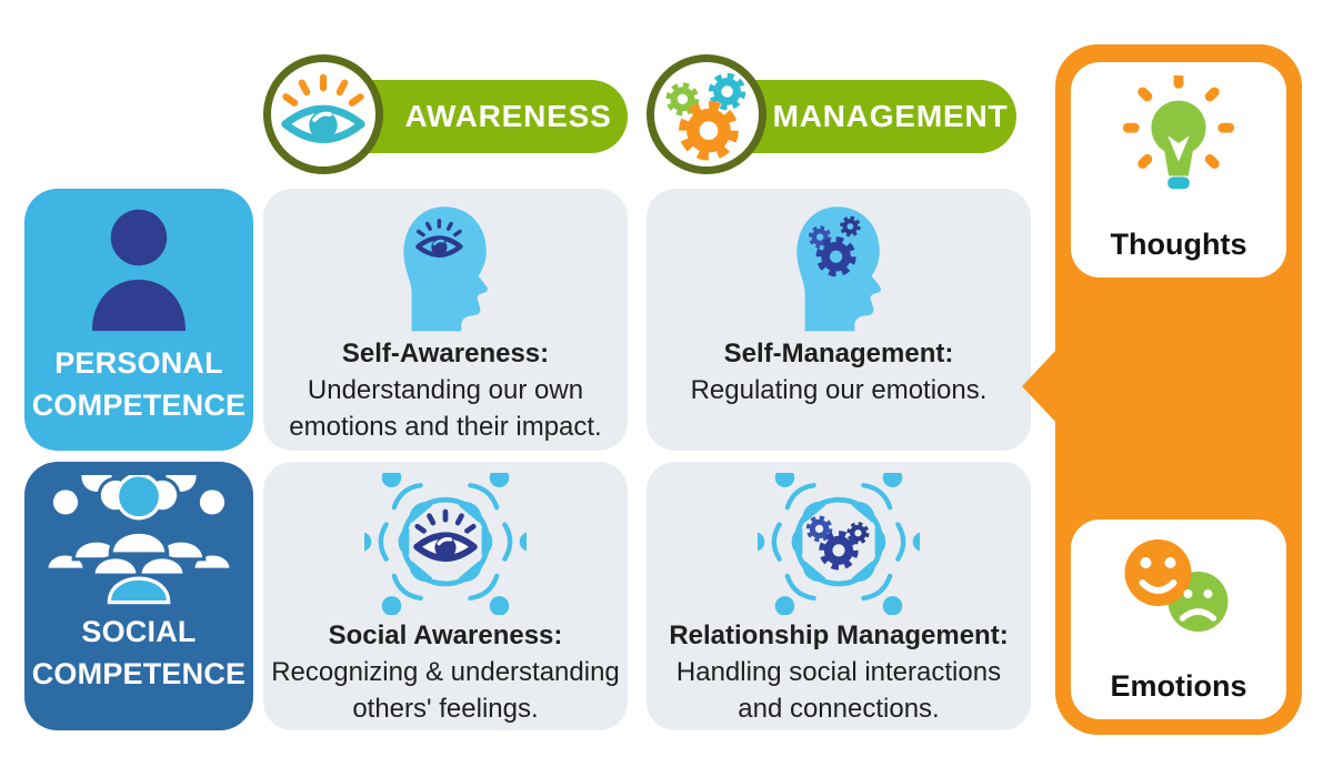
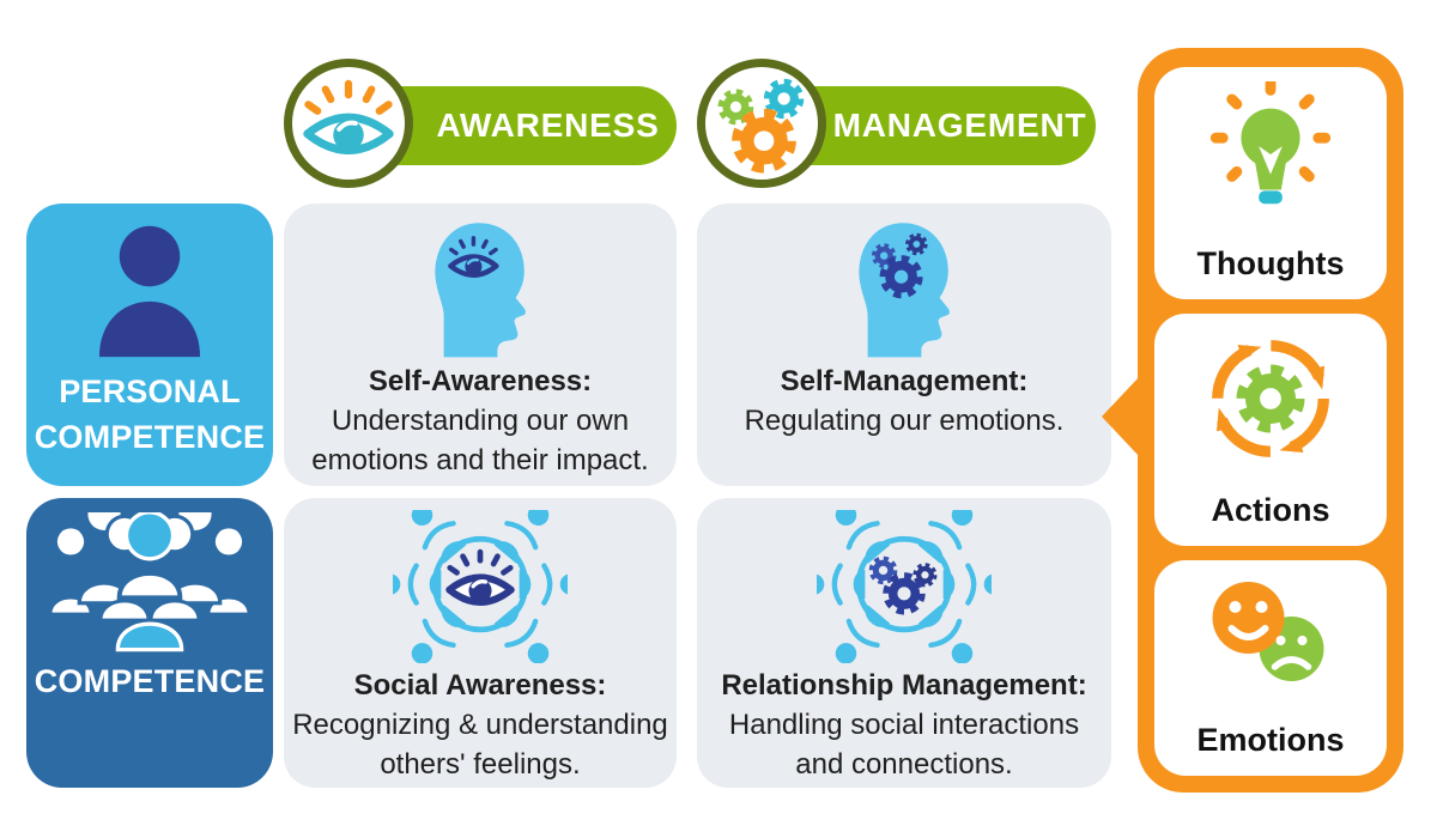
  AWARENESS
  MANAGEMENT
  PERSONAL
  COMPETENCE
- SOCIAL
  COMPETENCE
  Self-Awareness:
  Understanding our own
  emotions and their impact.
  Self-Management:
  Regulating our emotions.
  Social Awareness:
  Recognizing & understanding
  others' feelings.
  Relationship Management:
  Handling social interactions
  and connections.
  Thoughts
+ Actions
  Emotions
